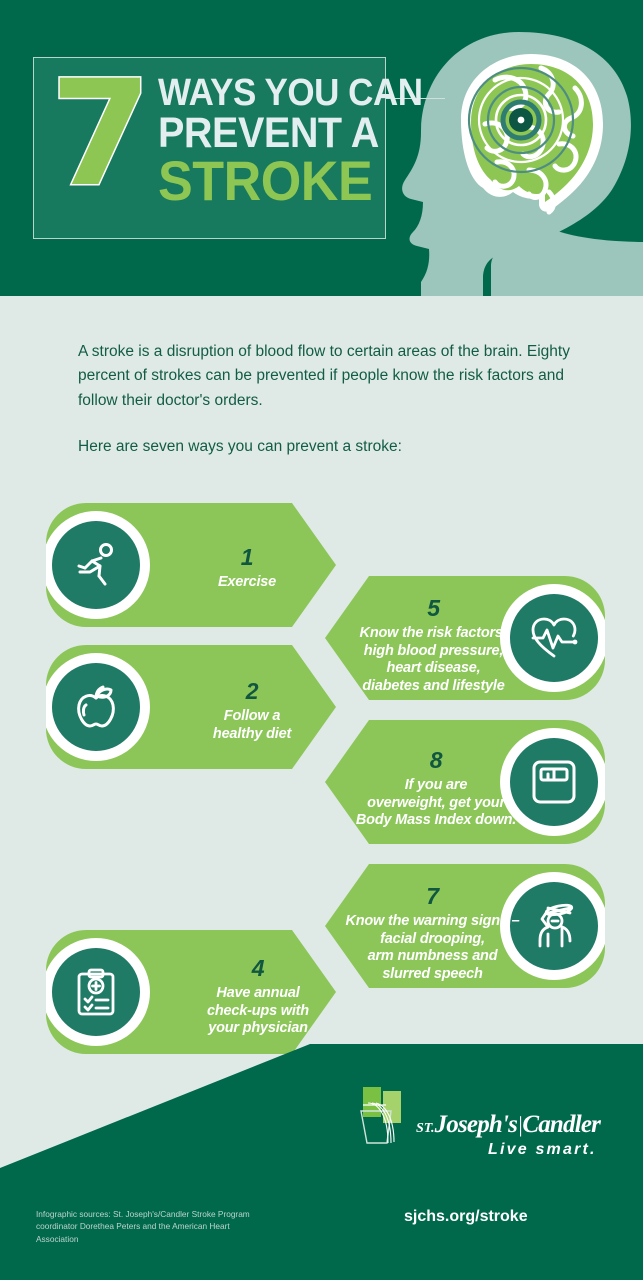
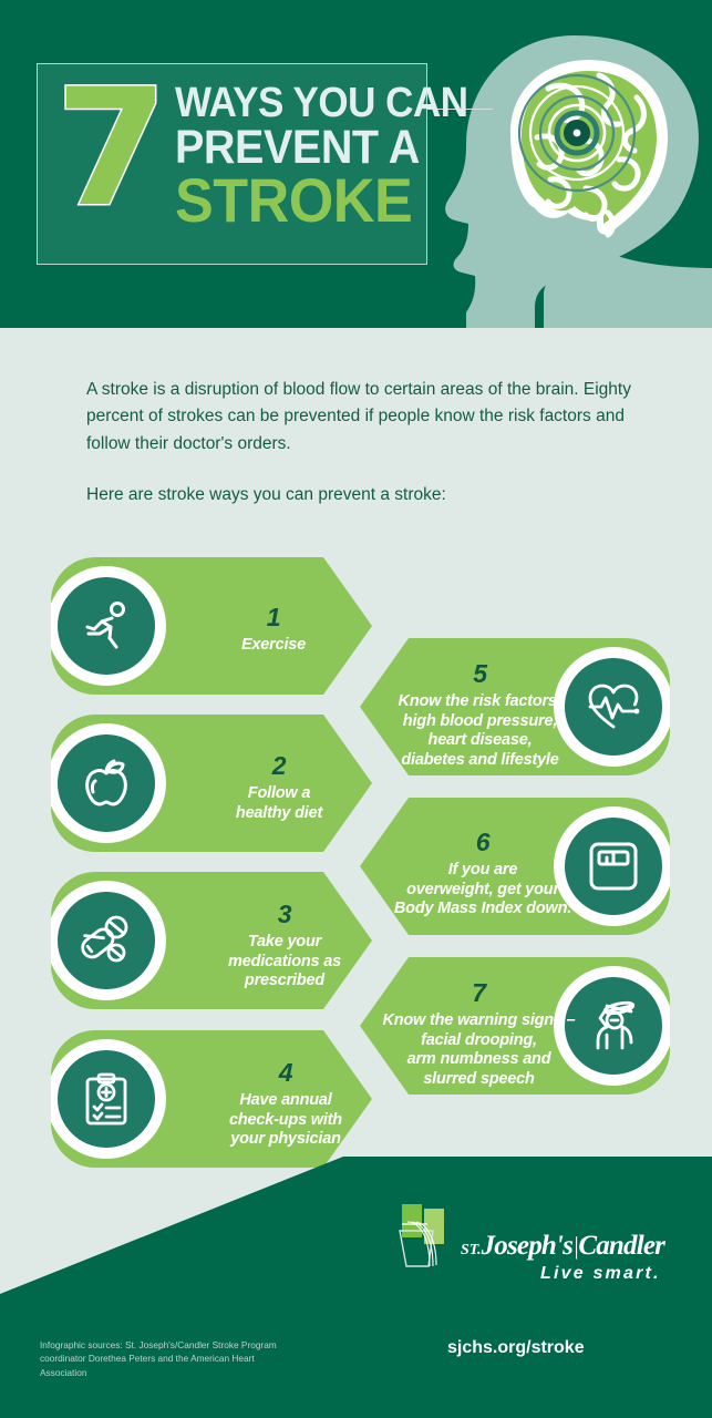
  7
  WAYS YOU CAN
  PREVENT A
  STROKE
  A stroke is a disruption of blood flow to certain areas of the brain. Eighty percent of strokes can be prevented if people know the risk factors and follow their doctor's orders.
- Here are seven ways you can prevent a stroke:
+ Here are stroke ways you can prevent a stroke:
  1
  Exercise
  2
  Follow a
  healthy diet
+ 3
+ Take your
+ medications as
+ prescribed
  4
  Have annual
  check-ups with
  your physician
  5
  Know the risk factors:
  high blood pressure,
  heart disease,
  diabetes and lifestyle
- 8
+ 6
  If you are
  overweight, get your
  Body Mass Index down.
  7
  Know the warning signs –
  facial drooping,
  arm numbness and
  slurred speech
  ST.Joseph's|Candler
  Live smart.
  Infographic sources: St. Joseph's/Candler Stroke Program coordinator Dorethea Peters and the American Heart Association
  sjchs.org/stroke
